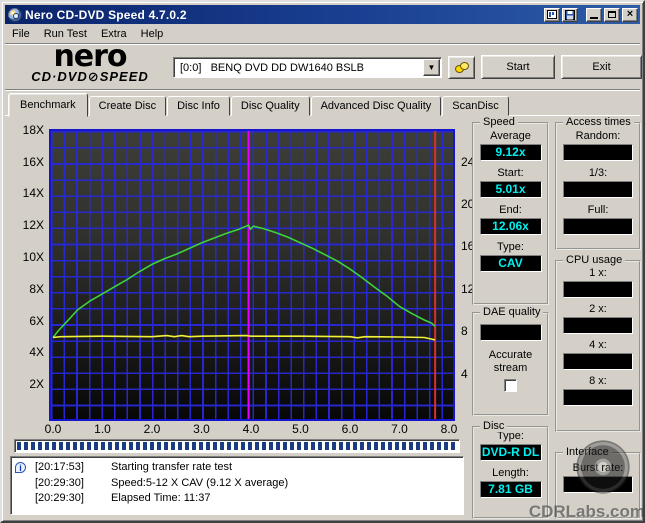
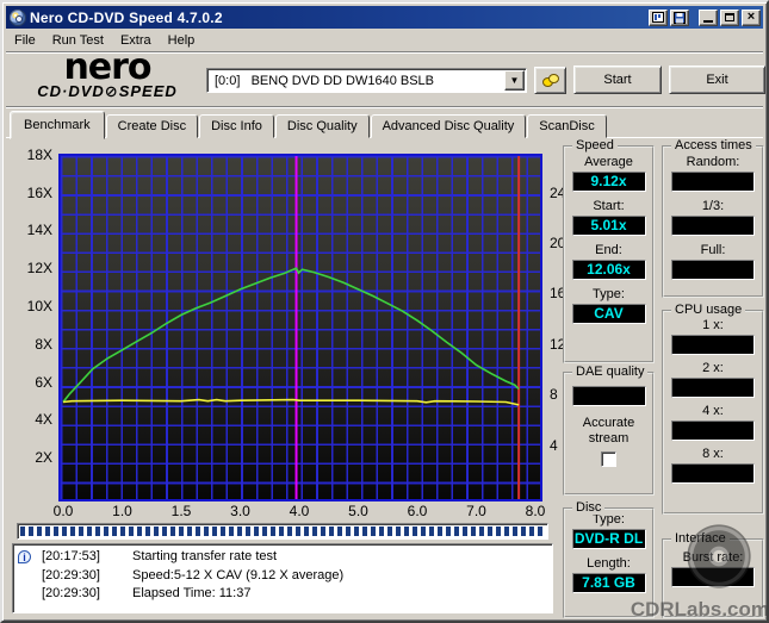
  Nero CD-DVD Speed 4.7.0.2
  ×
  File
  Run Test
  Extra
  Help
  nero
  CD·DVD⊘SPEED
  [0:0] BENQ DVD DD DW1640 BSLB
  ▼
  Start
  Exit
  Benchmark
  Create Disc
  Disc Info
  Disc Quality
  Advanced Disc Quality
  ScanDisc
  18X
  16X
  14X
  12X
  10X
  8X
  6X
  4X
  2X
  24
  20
  16
  12
  8
  4
  0.0
  1.0
- 2.0
+ 1.5
  3.0
  4.0
  5.0
  6.0
  7.0
  8.0
  i
  [20:17:53]
  Starting transfer rate test
  [20:29:30]
  Speed:5-12 X CAV (9.12 X average)
  [20:29:30]
  Elapsed Time: 11:37
  Speed
  Average
  9.12x
  Start:
  5.01x
  End:
  12.06x
  Type:
  CAV
  Access times
  Random:
  1/3:
  Full:
  CPU usage
  1 x:
  2 x:
  4 x:
  8 x:
  DAE quality
  Accurate
  stream
  Disc
  Type:
  DVD-R DL
  Length:
  7.81 GB
  CDRLabs.com
